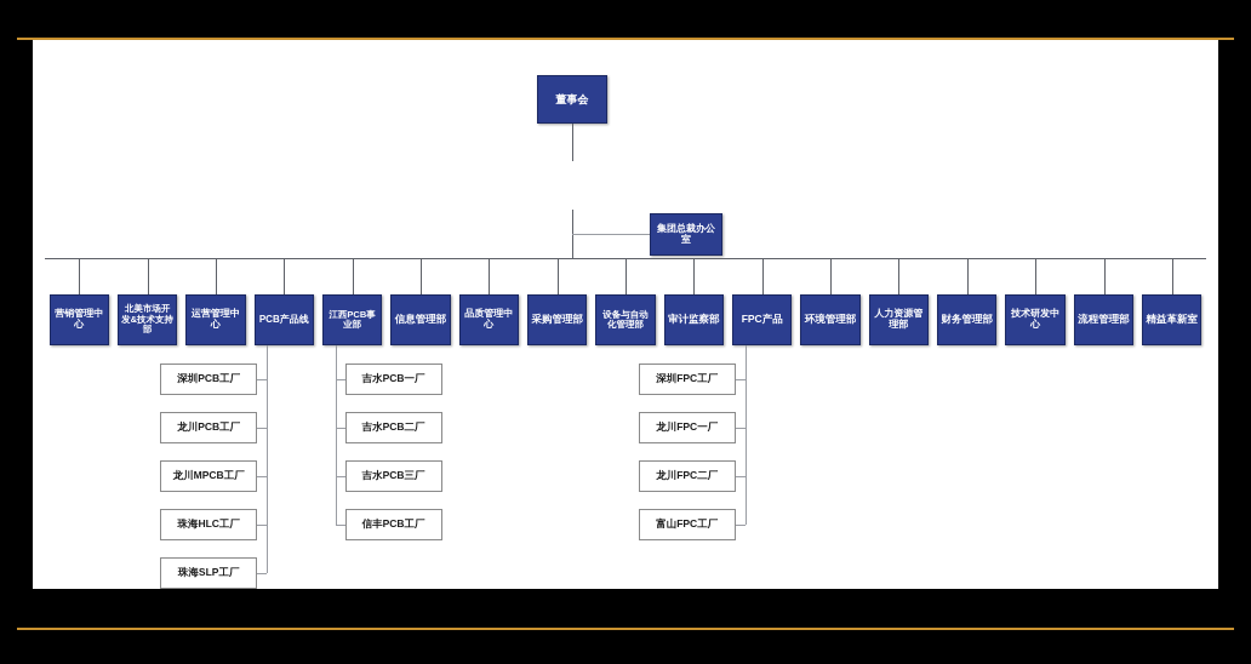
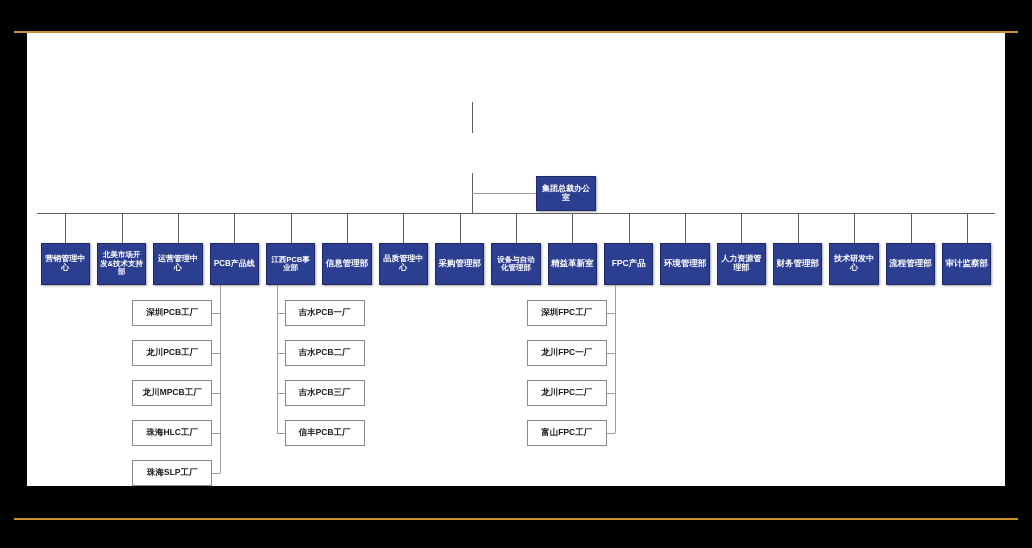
- 董事会
  集团总裁办公室
  营销管理中心
  北美市场开发&技术支持部
  运营管理中心
  PCB产品线
  江西PCB事业部
  信息管理部
  品质管理中心
  采购管理部
  设备与自动化管理部
- 审计监察部
+ 精益革新室
  FPC产品
  环境管理部
  人力资源管理部
  财务管理部
  技术研发中心
  流程管理部
- 精益革新室
+ 审计监察部
  深圳PCB工厂
  龙川PCB工厂
  龙川MPCB工厂
  珠海HLC工厂
  珠海SLP工厂
  吉水PCB一厂
  吉水PCB二厂
  吉水PCB三厂
  信丰PCB工厂
  深圳FPC工厂
  龙川FPC一厂
  龙川FPC二厂
  富山FPC工厂
